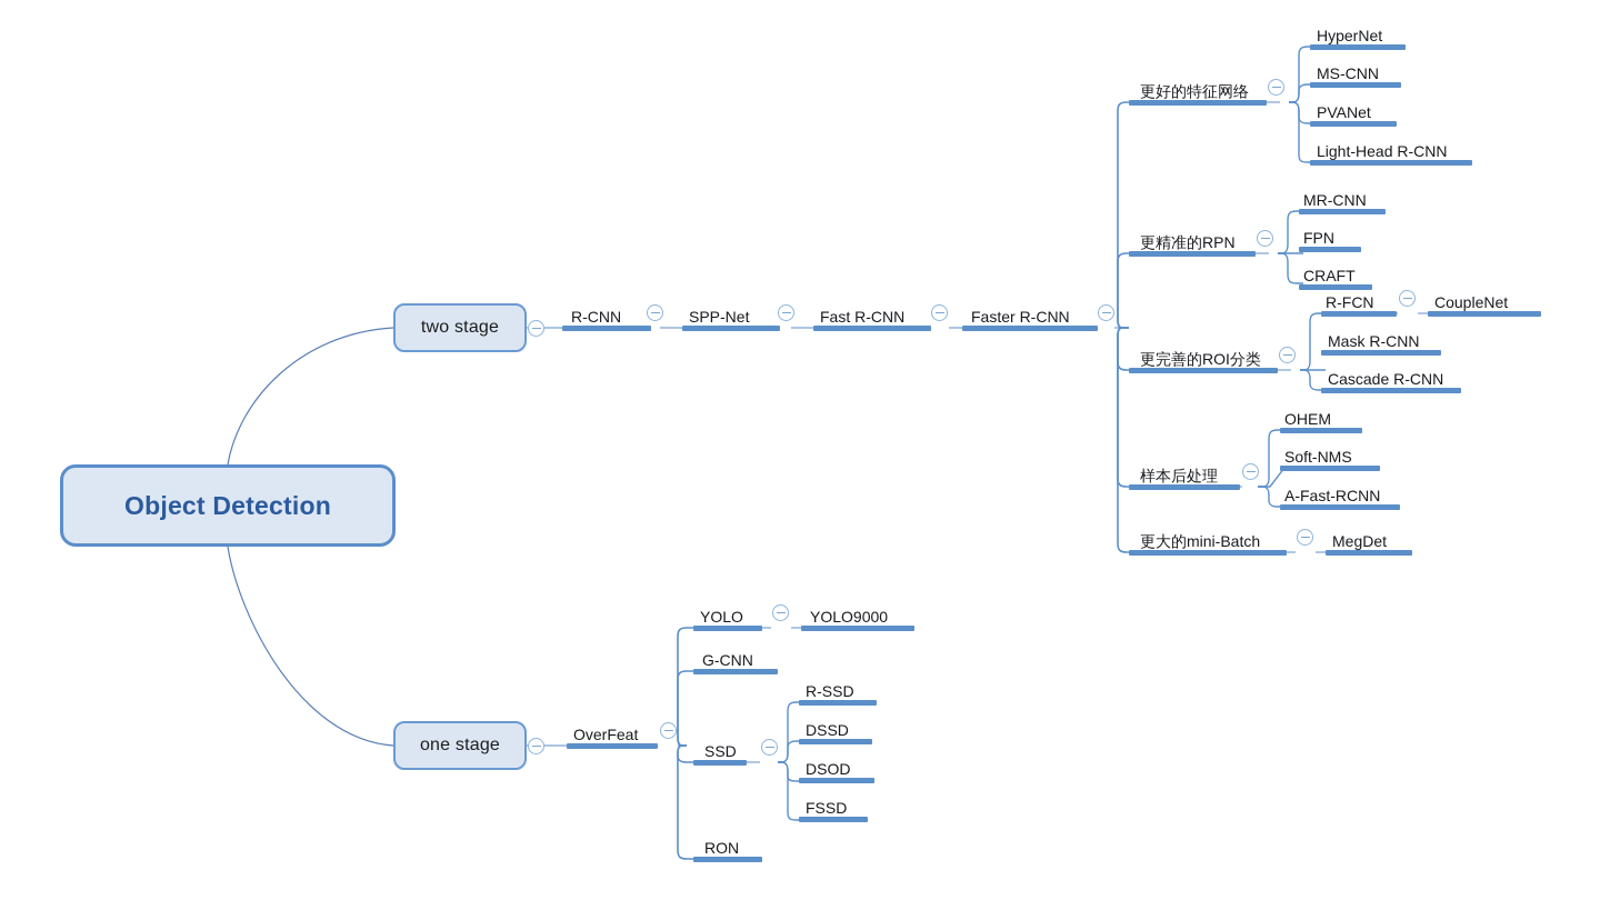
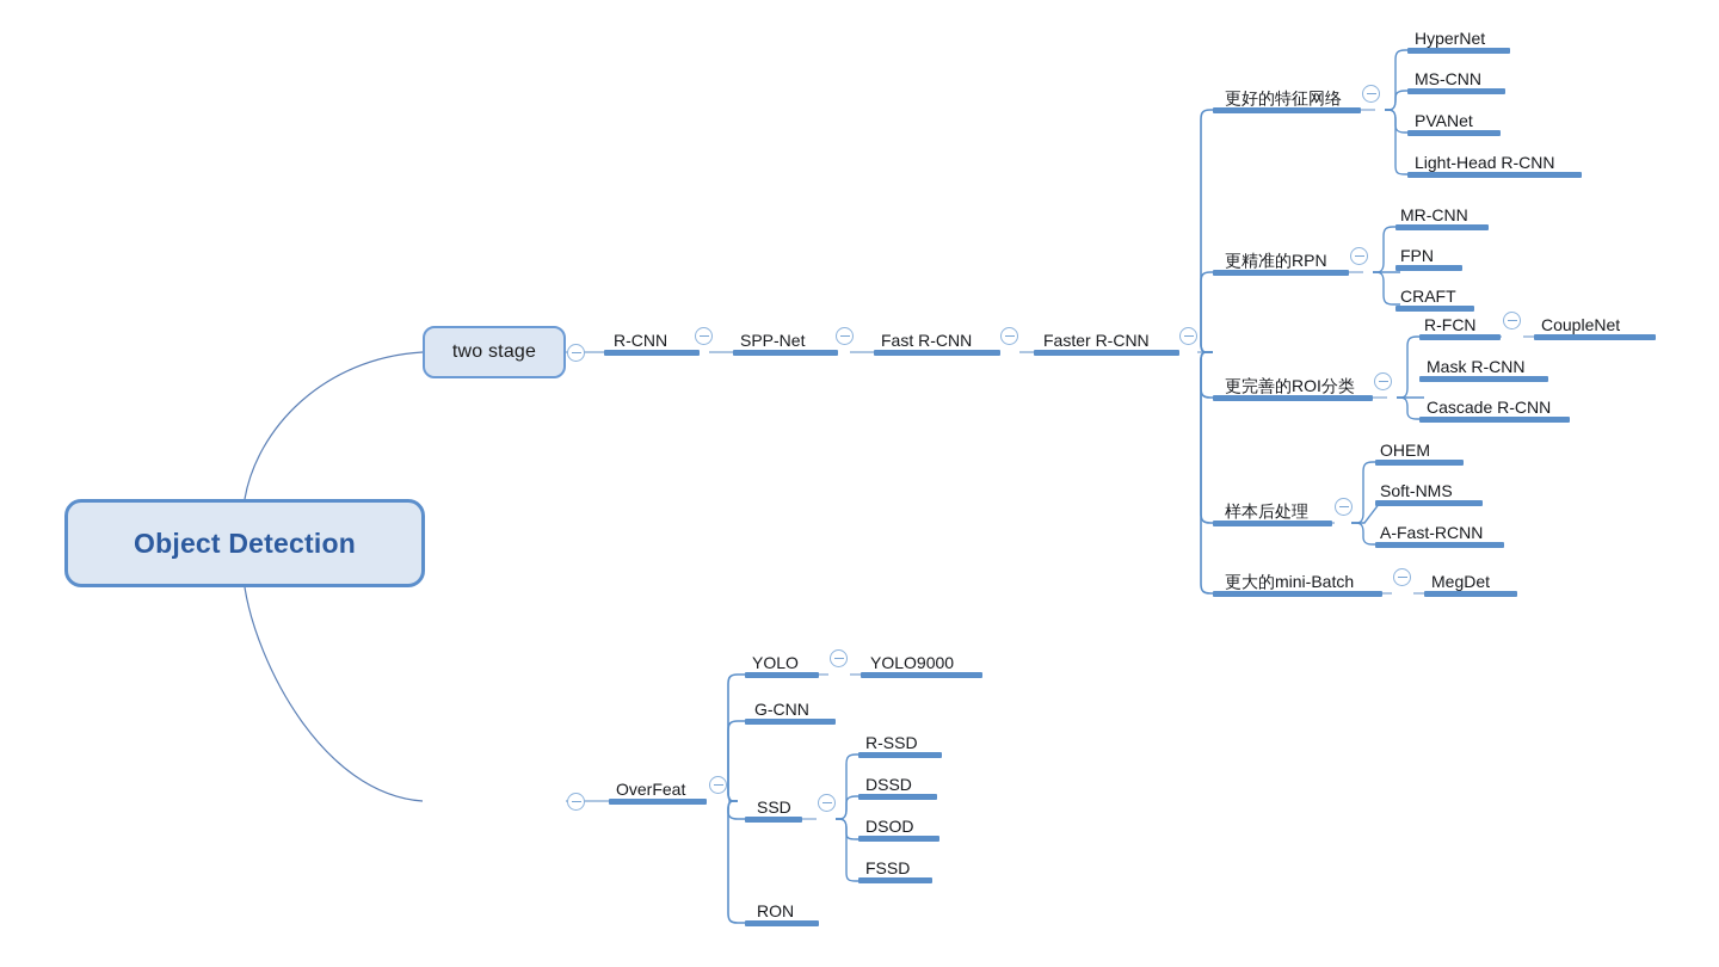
  Object Detection
  two stage
- one stage
  R-CNN
  SPP-Net
  Fast R-CNN
  Faster R-CNN
  更好的特征网络
  HyperNet
  MS-CNN
  PVANet
  Light-Head R-CNN
  更精准的RPN
  MR-CNN
  FPN
  CRAFT
  更完善的ROI分类
  R-FCN
  CoupleNet
  Mask R-CNN
  Cascade R-CNN
  样本后处理
  OHEM
  Soft-NMS
  A-Fast-RCNN
  更大的mini-Batch
  MegDet
  OverFeat
  YOLO
  YOLO9000
  G-CNN
  SSD
  R-SSD
  DSSD
  DSOD
  FSSD
  RON
